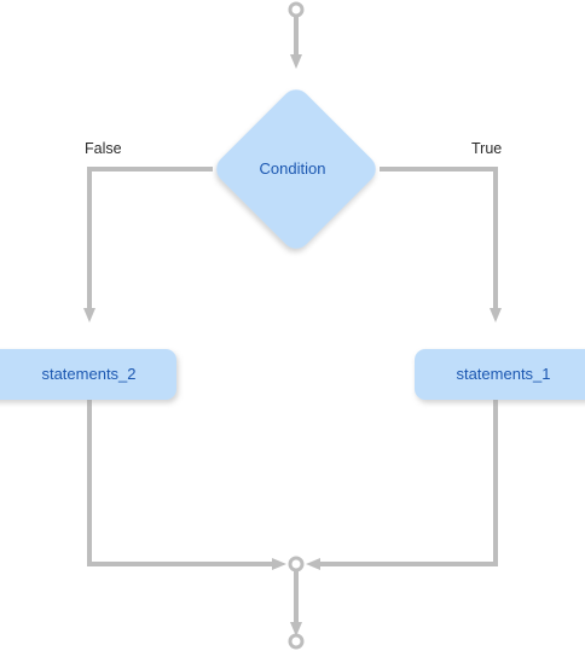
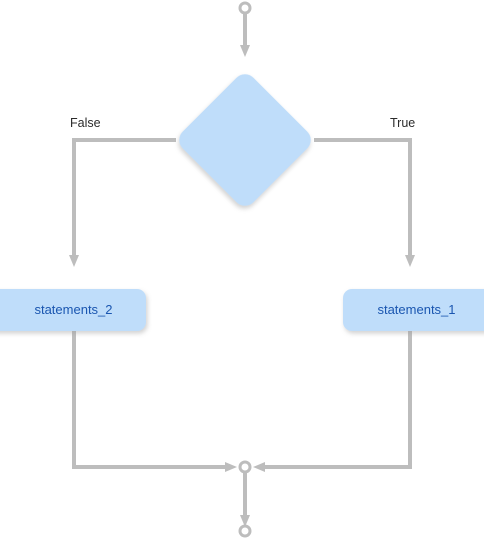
- Condition
  statements_2
  statements_1
  False
  True
